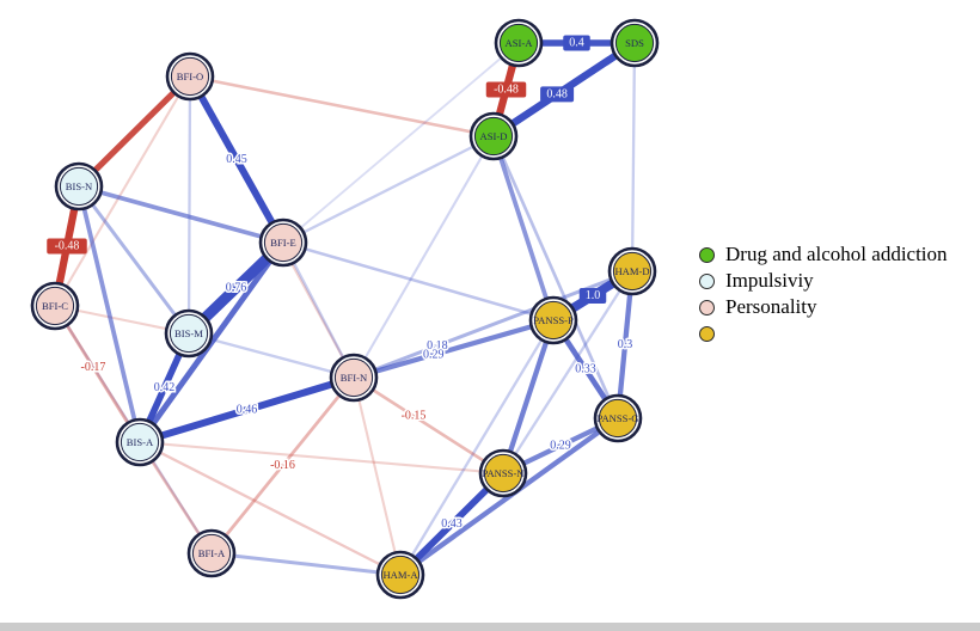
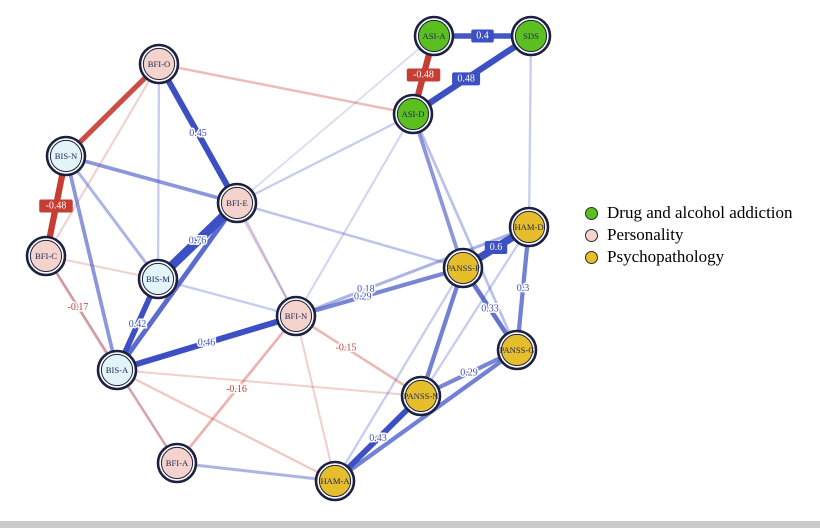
  -0.15
  -0.16
  -0.17
  0.18
  0.29
  0.29
  0.3
  0.33
  0.4
  0.42
  0.43
  0.45
  0.46
  0.48
  -0.48
  -0.48
- 1.0
+ 0.6
  0.76
  ASI-A
  SDS
  ASI-D
  BFI-O
  BIS-N
  BFI-E
  HAM-D
  BFI-C
  PANSS-P
  BIS-M
  BFI-N
  PANSS-G
  BIS-A
  PANSS-N
  BFI-A
  HAM-A
  Drug and alcohol addiction
- Impulsiviy
  Personality
+ Psychopathology
